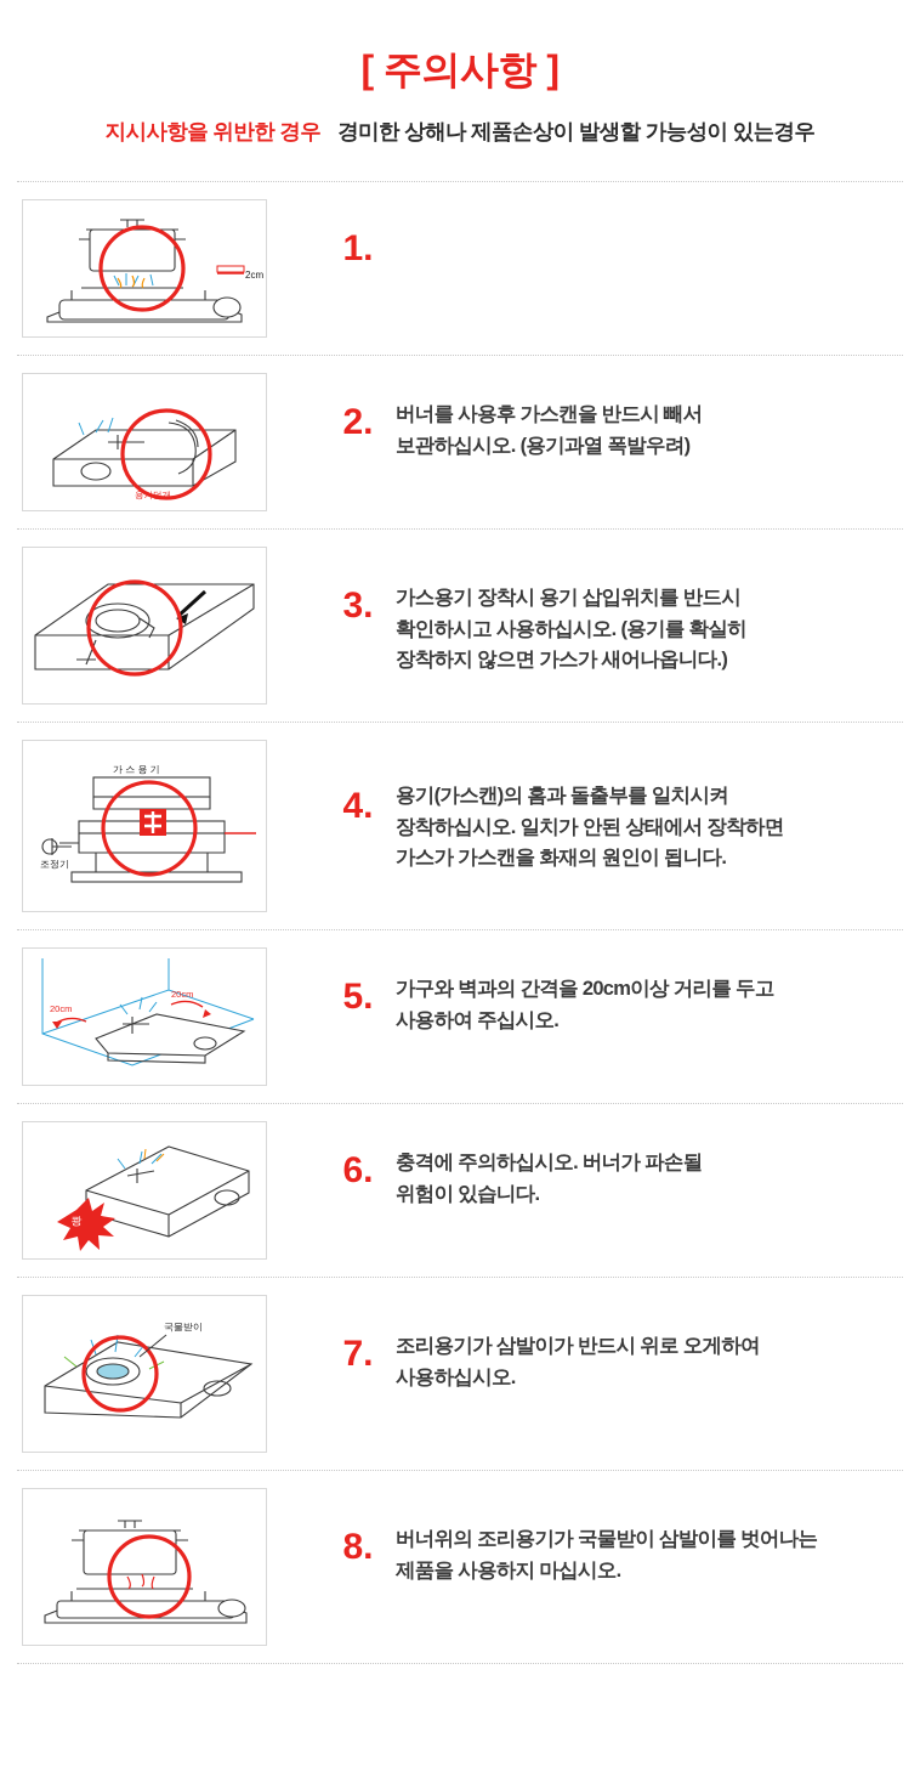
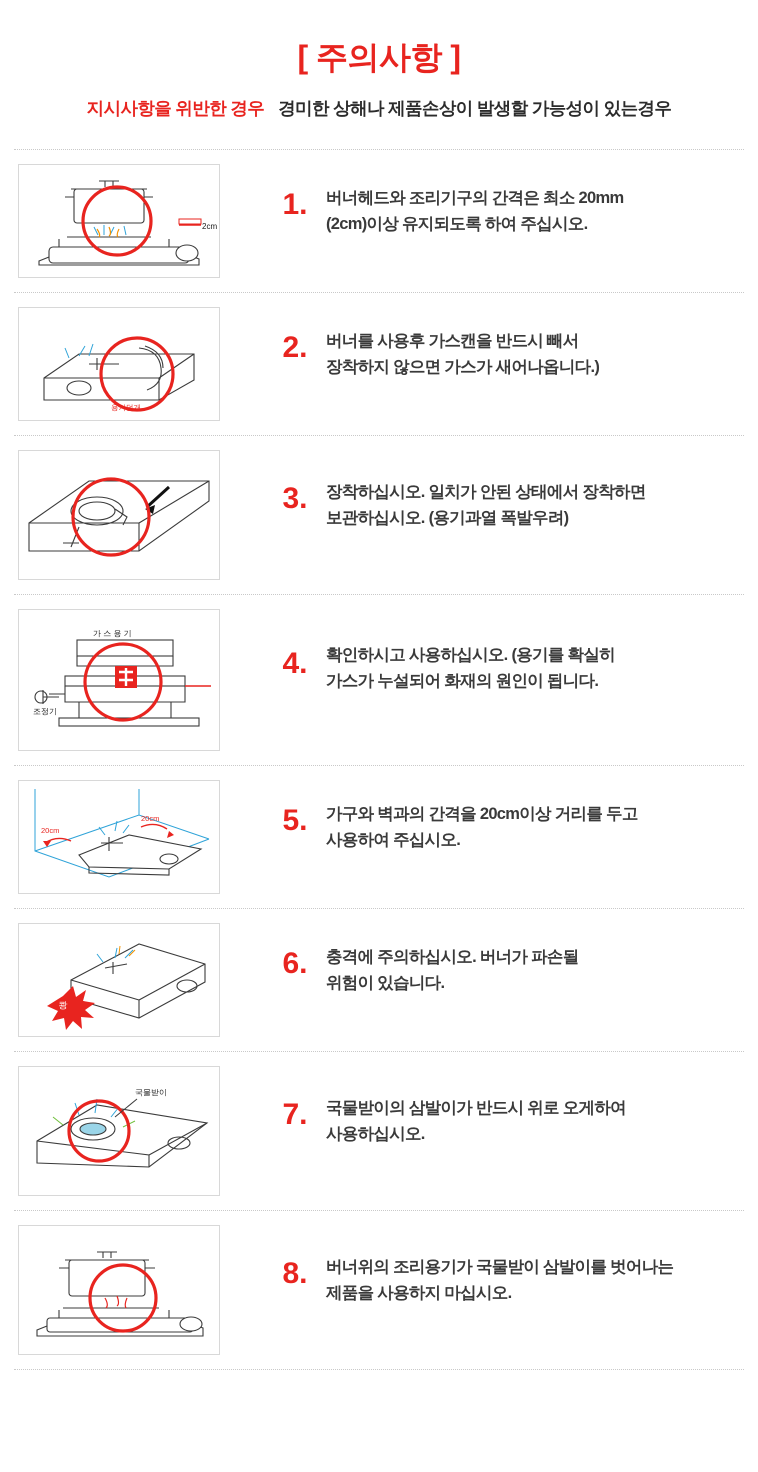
  [ 주의사항 ]
  지시사항을 위반한 경우
  경미한 상해나 제품손상이 발생할 가능성이 있는경우
  2cm
  1.
+ 버너헤드와 조리기구의 간격은 최소 20mm
+ (2cm)이상 유지되도록 하여 주십시오.
  용기덮개
  2.
  버너를 사용후 가스캔을 반드시 빼서
- 보관하십시오. (용기과열 폭발우려)
+ 장착하지 않으면 가스가 새어나옵니다.)
  3.
- 가스용기 장착시 용기 삽입위치를 반드시
- 확인하시고 사용하십시오. (용기를 확실히
+ 장착하십시오. 일치가 안된 상태에서 장착하면
- 장착하지 않으면 가스가 새어나옵니다.)
+ 보관하십시오. (용기과열 폭발우려)
  가 스 용 기
  조정기
  4.
- 용기(가스캔)의 홈과 돌출부를 일치시켜
- 장착하십시오. 일치가 안된 상태에서 장착하면
+ 확인하시고 사용하십시오. (용기를 확실히
- 가스가 가스캔을 화재의 원인이 됩니다.
+ 가스가 누설되어 화재의 원인이 됩니다.
  20cm
  20cm
  5.
  가구와 벽과의 간격을 20cm이상 거리를 두고
  사용하여 주십시오.
  쾅
  6.
  충격에 주의하십시오. 버너가 파손될
  위험이 있습니다.
  국물받이
  7.
- 조리용기가 삼발이가 반드시 위로 오게하여
+ 국물받이의 삼발이가 반드시 위로 오게하여
  사용하십시오.
  8.
  버너위의 조리용기가 국물받이 삼발이를 벗어나는
  제품을 사용하지 마십시오.
